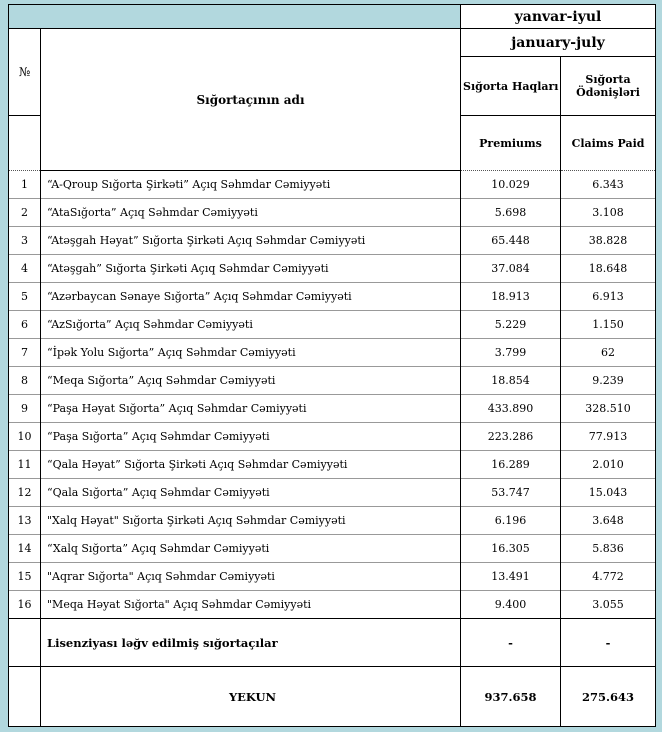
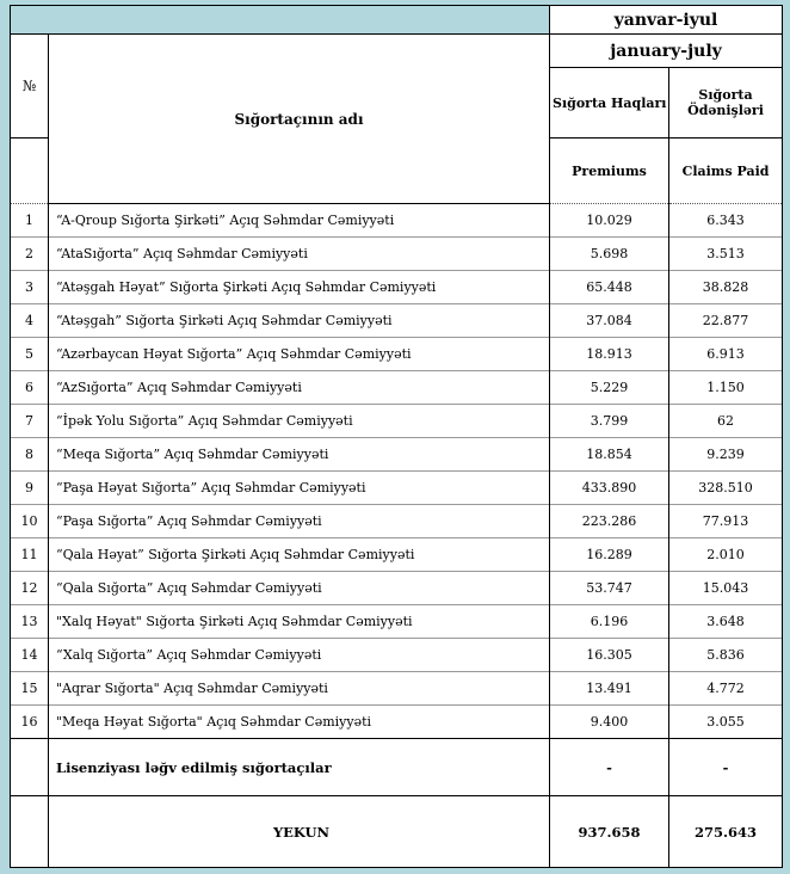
  	yanvar-iyul
  №	Sığortaçının adı	january-july
  Sığorta Haqları	Sığorta Ödənişləri
  	Premiums	Claims Paid
  1	“A-Qroup Sığorta Şirkəti” Açıq Səhmdar Cəmiyyəti	10.029	6.343
- 2	“AtaSığorta” Açıq Səhmdar Cəmiyyəti	5.698	3.108
+ 2	“AtaSığorta” Açıq Səhmdar Cəmiyyəti	5.698	3.513
  3	“Atəşgah Həyat” Sığorta Şirkəti Açıq Səhmdar Cəmiyyəti	65.448	38.828
- 4	“Atəşgah” Sığorta Şirkəti Açıq Səhmdar Cəmiyyəti	37.084	18.648
+ 4	“Atəşgah” Sığorta Şirkəti Açıq Səhmdar Cəmiyyəti	37.084	22.877
- 5	“Azərbaycan Sənaye Sığorta” Açıq Səhmdar Cəmiyyəti	18.913	6.913
+ 5	“Azərbaycan Həyat Sığorta” Açıq Səhmdar Cəmiyyəti	18.913	6.913
  6	“AzSığorta” Açıq Səhmdar Cəmiyyəti	5.229	1.150
  7	“İpək Yolu Sığorta” Açıq Səhmdar Cəmiyyəti	3.799	62
  8	“Meqa Sığorta” Açıq Səhmdar Cəmiyyəti	18.854	9.239
  9	“Paşa Həyat Sığorta” Açıq Səhmdar Cəmiyyəti	433.890	328.510
  10	“Paşa Sığorta” Açıq Səhmdar Cəmiyyəti	223.286	77.913
  11	“Qala Həyat” Sığorta Şirkəti Açıq Səhmdar Cəmiyyəti	16.289	2.010
  12	“Qala Sığorta” Açıq Səhmdar Cəmiyyəti	53.747	15.043
  13	"Xalq Həyat" Sığorta Şirkəti Açıq Səhmdar Cəmiyyəti	6.196	3.648
  14	“Xalq Sığorta” Açıq Səhmdar Cəmiyyəti	16.305	5.836
  15	"Aqrar Sığorta" Açıq Səhmdar Cəmiyyəti	13.491	4.772
  16	"Meqa Həyat Sığorta" Açıq Səhmdar Cəmiyyəti	9.400	3.055
  	Lisenziyası ləğv edilmiş sığortaçılar	-	-
  	YEKUN	937.658	275.643
